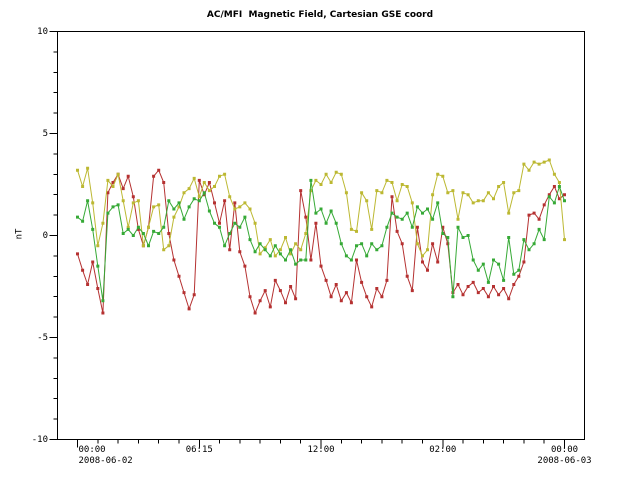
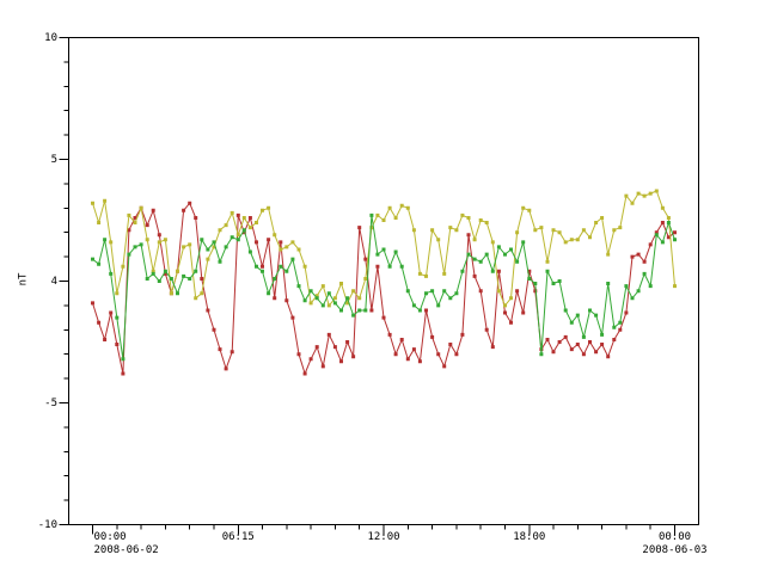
- AC/MFI Magnetic Field, Cartesian GSE coord
  10
  5
- 0
+ 4
  -5
  -10
  00:00
  2008-06-02
  06:15
  12:00
- 02:00
+ 18:00
  00:00
  2008-06-03
